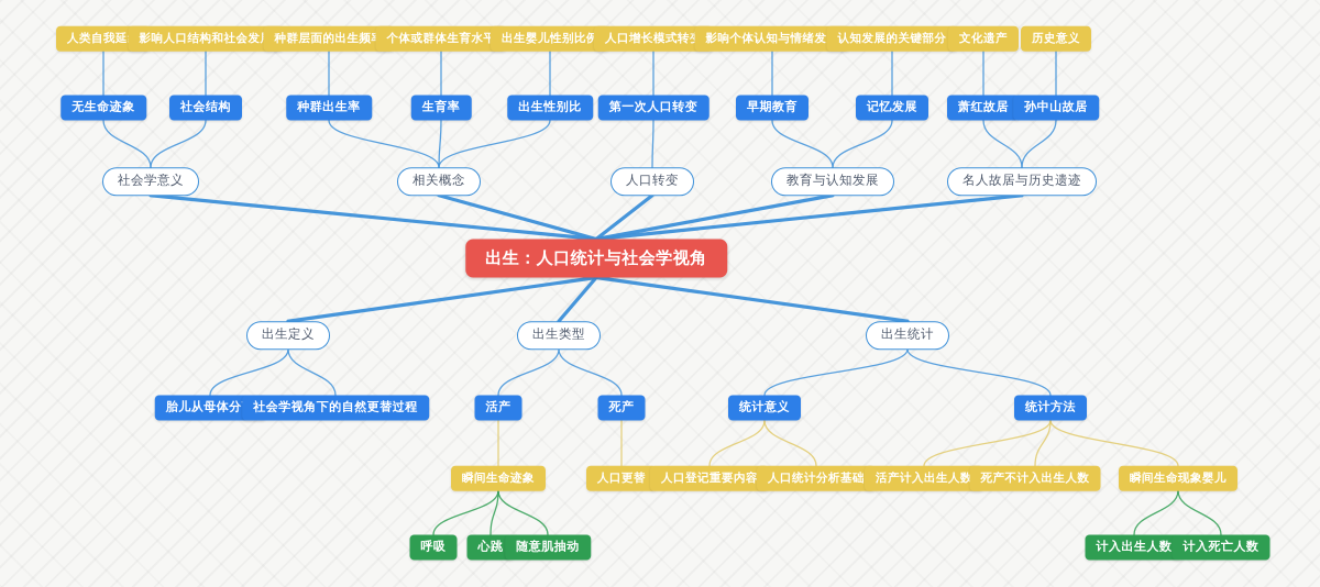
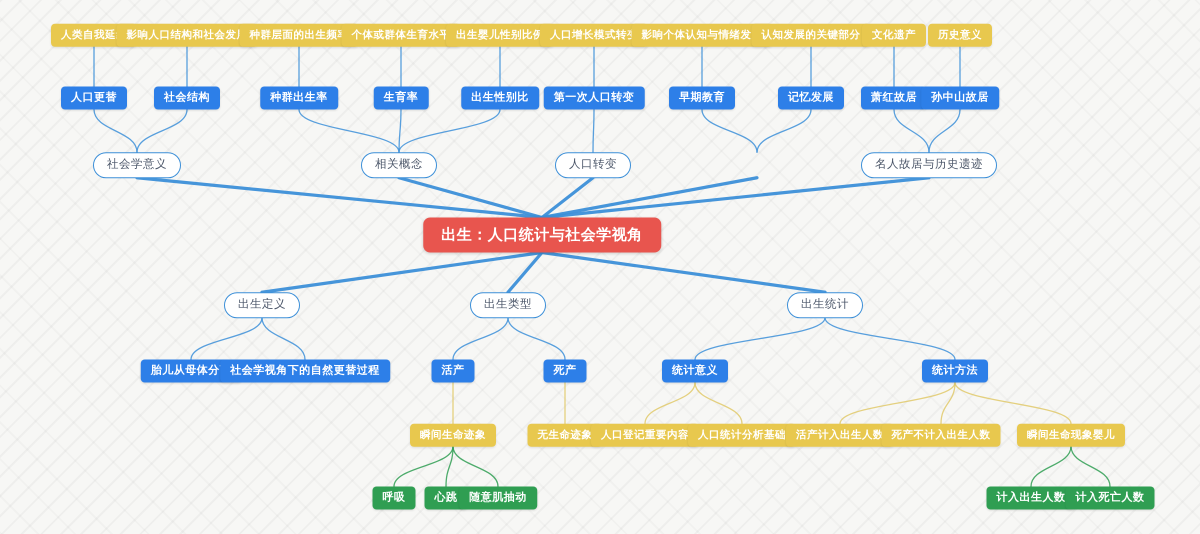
  出生：人口统计与社会学视角
  社会学意义
  相关概念
  人口转变
- 教育与认知发展
  名人故居与历史遗迹
  出生定义
  出生类型
  出生统计
- 无生命迹象
+ 人口更替
  社会结构
  种群出生率
  生育率
  出生性别比
  第一次人口转变
  早期教育
  记忆发展
  萧红故居
  孙中山故居
  人类自我延
  影响人口结构和社会发
  种群层面的出生频
  个体或群体生育水平
  出生婴儿性别比例
  人口增长模式转
  影响个体认知与情绪发
  认知发展的关键部分
  文化遗产
  历史意义
  胎儿从母体分
  社会学视角下的自然更替过程
  活产
  死产
  统计意义
  统计方法
  瞬间生命迹象
- 人口更替
+ 无生命迹象
  人口登记重要内容
  人口统计分析基础
  活产计入出生人数
  死产不计入出生人数
  瞬间生命现象婴儿
  呼吸
  心跳
  随意肌抽动
  计入出生人数
  计入死亡人数
